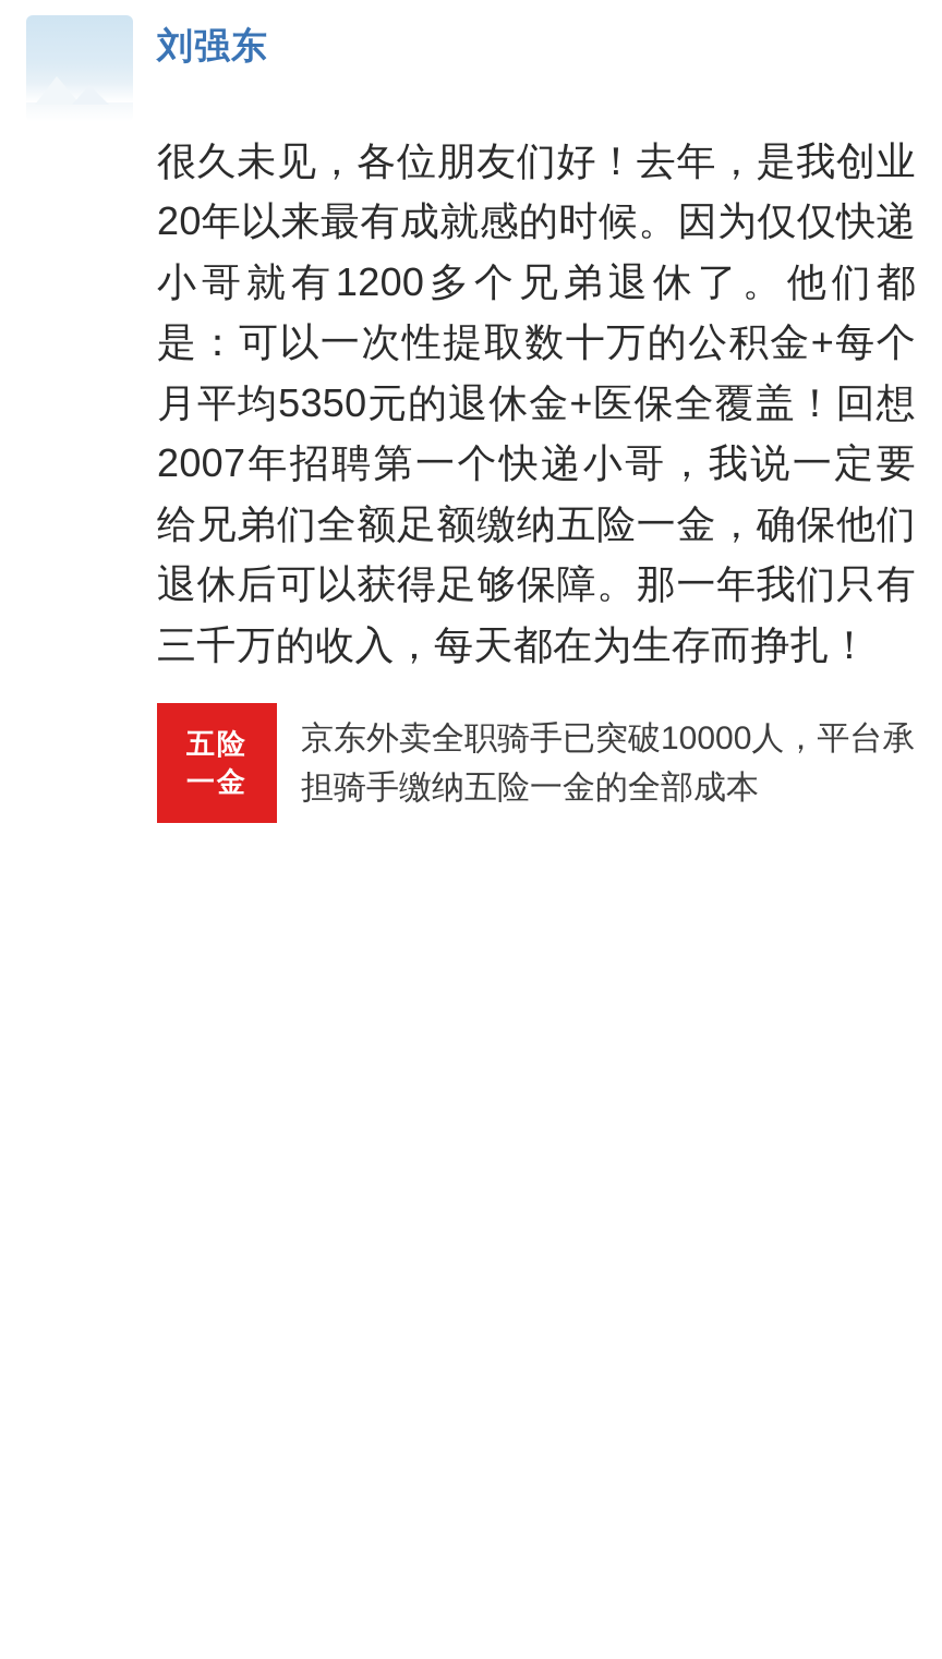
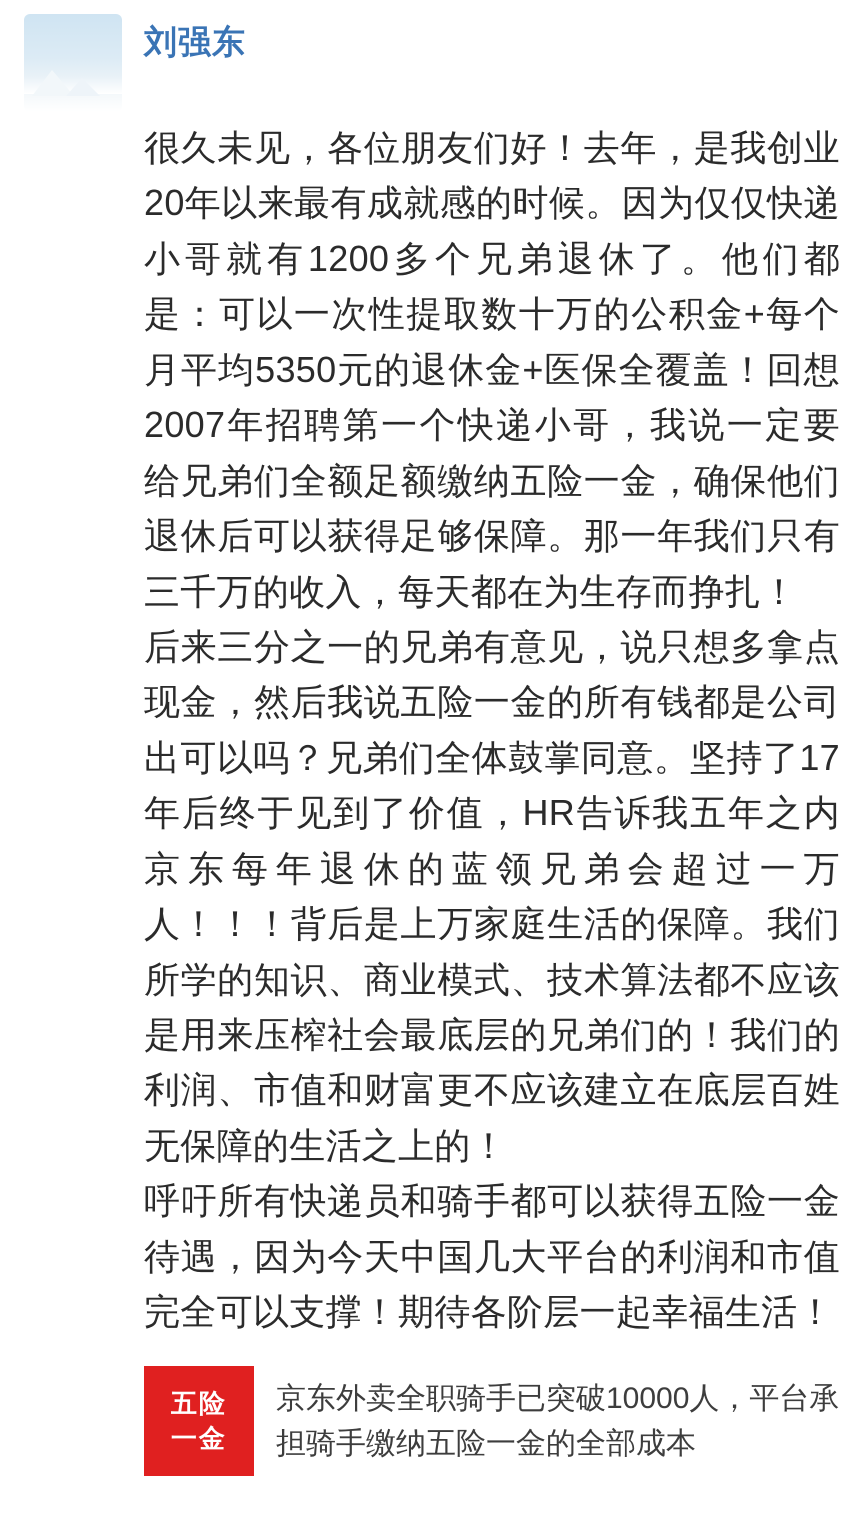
  刘强东
  很久未见，各位朋友们好！去年，是我创业20年以来最有成就感的时候。因为仅仅快递小哥就有1200多个兄弟退休了。他们都是：可以一次性提取数十万的公积金+每个月平均5350元的退休金+医保全覆盖！回想2007年招聘第一个快递小哥，我说一定要给兄弟们全额足额缴纳五险一金，确保他们退休后可以获得足够保障。那一年我们只有三千万的收入，每天都在为生存而挣扎！
+ 后来三分之一的兄弟有意见，说只想多拿点现金，然后我说五险一金的所有钱都是公司出可以吗？兄弟们全体鼓掌同意。坚持了17年后终于见到了价值，HR告诉我五年之内京东每年退休的蓝领兄弟会超过一万人！！！背后是上万家庭生活的保障。我们所学的知识、商业模式、技术算法都不应该是用来压榨社会最底层的兄弟们的！我们的利润、市值和财富更不应该建立在底层百姓无保障的生活之上的！
+ 呼吁所有快递员和骑手都可以获得五险一金待遇，因为今天中国几大平台的利润和市值完全可以支撑！期待各阶层一起幸福生活！
  五险
  一金
  京东外卖全职骑手已突破10000人，平台承担骑手缴纳五险一金的全部成本
